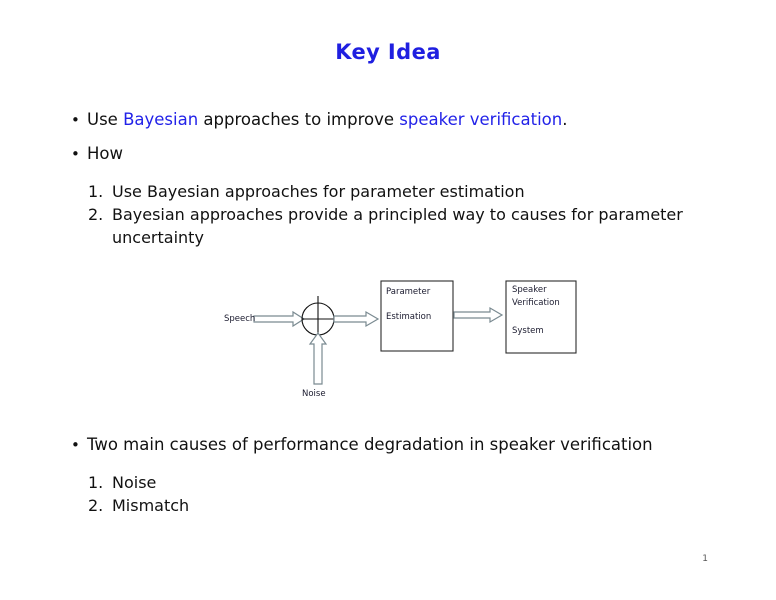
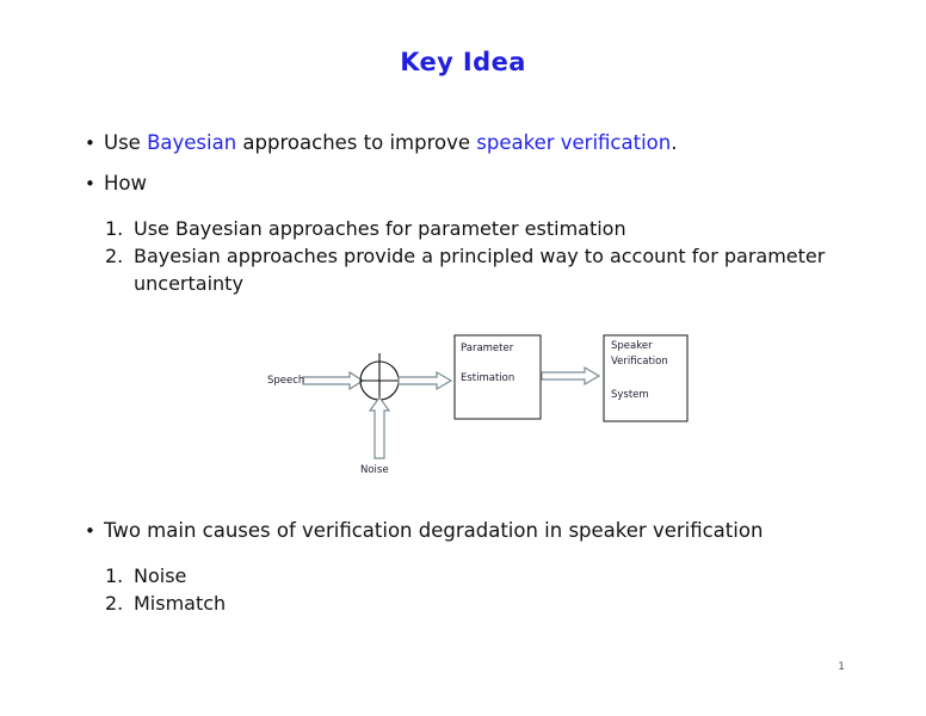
  Key Idea
  •
  Use Bayesian approaches to improve speaker verification.
  •
  How
  1.
  Use Bayesian approaches for parameter estimation
  2.
- Bayesian approaches provide a principled way to causes for parameter uncertainty
+ Bayesian approaches provide a principled way to account for parameter uncertainty
  Speech
  Noise
  Parameter
  Estimation
  Speaker
  Verification
  System
  •
- Two main causes of performance degradation in speaker verification
+ Two main causes of verification degradation in speaker verification
  1.
  Noise
  2.
  Mismatch
  1
